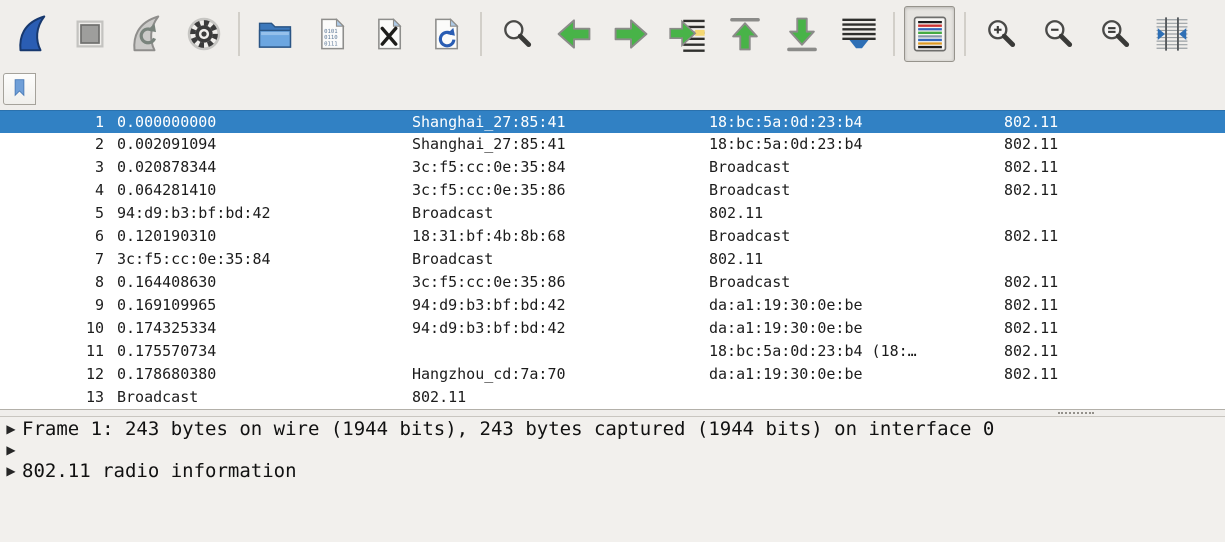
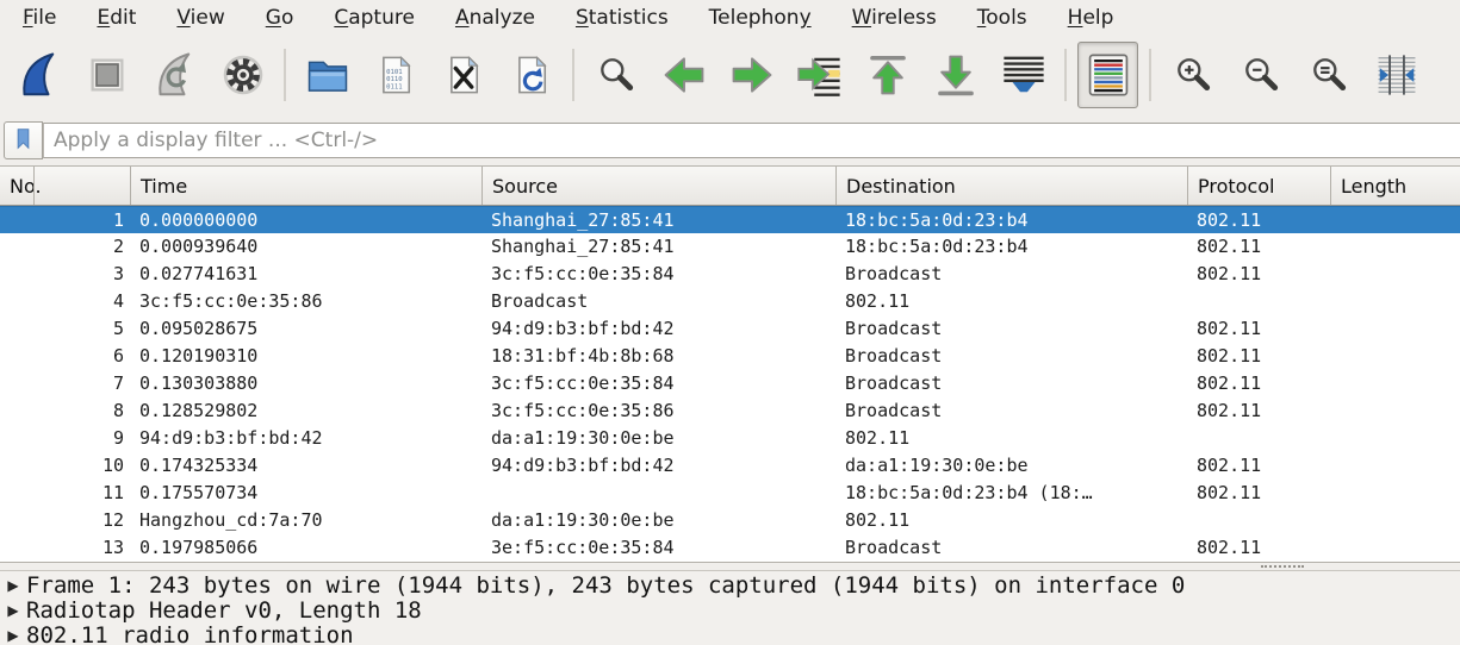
+ File
+ Edit
+ View
+ Go
+ Capture
+ Analyze
+ Statistics
+ Telephony
+ Wireless
+ Tools
+ Help
+ Apply a display filter ... <Ctrl-/>
+ No.
+ Time
+ Source
+ Destination
+ Protocol
+ Length
  1
  0.000000000
  Shanghai_27:85:41
  18:bc:5a:0d:23:b4
  802.11
  2
- 0.002091094
+ 0.000939640
  Shanghai_27:85:41
  18:bc:5a:0d:23:b4
  802.11
  3
- 0.020878344
+ 0.027741631
  3c:f5:cc:0e:35:84
  Broadcast
  802.11
  4
- 0.064281410
  3c:f5:cc:0e:35:86
  Broadcast
  802.11
  5
+ 0.095028675
  94:d9:b3:bf:bd:42
  Broadcast
  802.11
  6
  0.120190310
  18:31:bf:4b:8b:68
  Broadcast
  802.11
  7
+ 0.130303880
  3c:f5:cc:0e:35:84
  Broadcast
  802.11
  8
- 0.164408630
+ 0.128529802
  3c:f5:cc:0e:35:86
  Broadcast
  802.11
  9
- 0.169109965
  94:d9:b3:bf:bd:42
  da:a1:19:30:0e:be
  802.11
  10
  0.174325334
  94:d9:b3:bf:bd:42
  da:a1:19:30:0e:be
  802.11
  11
  0.175570734
  18:bc:5a:0d:23:b4 (18:…
  802.11
  12
- 0.178680380
  Hangzhou_cd:7a:70
  da:a1:19:30:0e:be
  802.11
  13
+ 0.197985066
+ 3e:f5:cc:0e:35:84
  Broadcast
  802.11
  ▶
  Frame 1: 243 bytes on wire (1944 bits), 243 bytes captured (1944 bits) on interface 0
  ▶
+ Radiotap Header v0, Length 18
  ▶
  802.11 radio information
